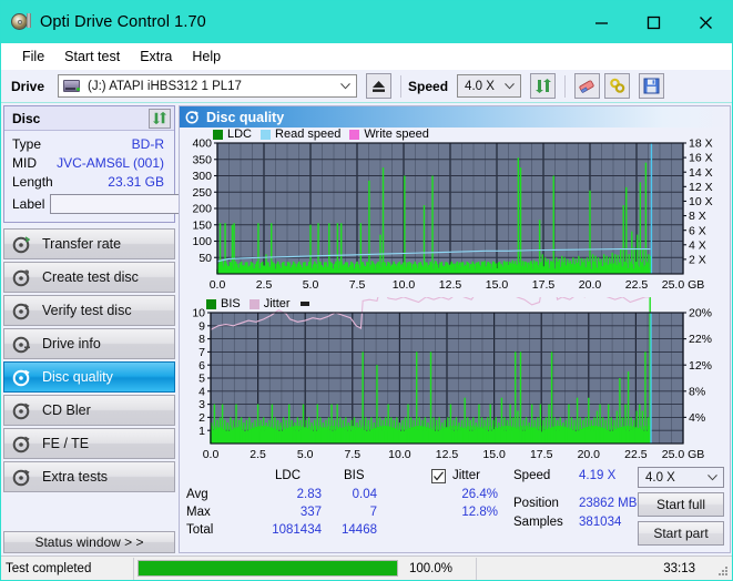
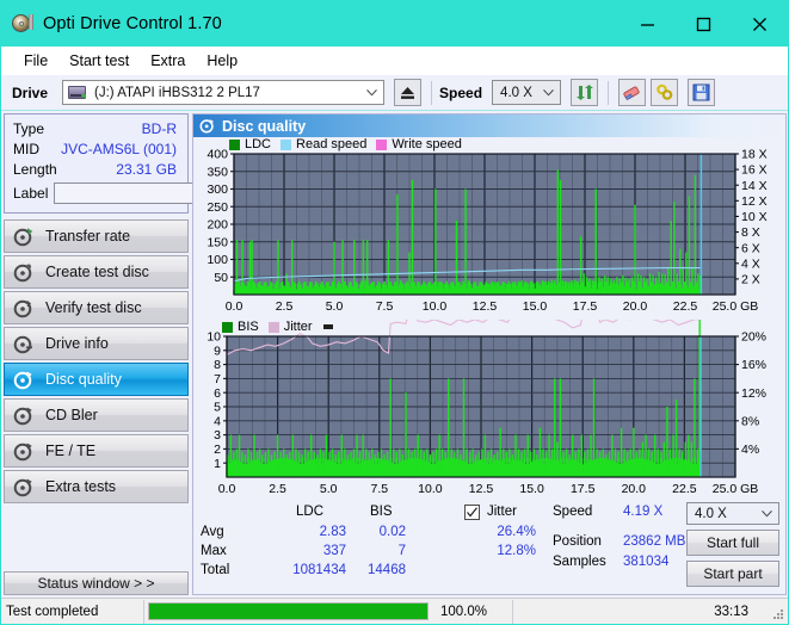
  Opti Drive Control 1.70
  File
  Start test
  Extra
  Help
  Drive
- (J:) ATAPI iHBS312 1 PL17
+ (J:) ATAPI iHBS312 2 PL17
  Speed
  4.0 X
- Disc
  Type
  BD-R
  MID
  JVC-AMS6L (001)
  Length
  23.31 GB
  Label
  Transfer rate
  Create test disc
  Verify test disc
  Drive info
  Disc quality
  CD Bler
  FE / TE
  Extra tests
  Status window > >
  Disc quality
  LDC
  Read speed
  Write speed
  50
  100
  150
  200
  250
  300
  350
  400
  2 X
  4 X
  6 X
  8 X
  10 X
  12 X
  14 X
  16 X
  18 X
  0.0
  2.5
  5.0
  7.5
  10.0
  12.5
  15.0
  17.5
  20.0
  22.5
  25.0 GB
  BIS
  Jitter
  1
  2
  3
  4
  5
  6
  7
  8
  9
  10
  4%
  8%
  12%
- 22%
+ 16%
  20%
  0.0
  2.5
  5.0
  7.5
  10.0
  12.5
  15.0
  17.5
  20.0
  22.5
  25.0 GB
  LDC
  BIS
  Avg
  Max
  Total
  2.83
  337
  1081434
- 0.04
+ 0.02
  7
  14468
  Jitter
  26.4%
  12.8%
  Speed
  4.19 X
  Position
  23862 MB
  Samples
  381034
  4.0 X
  Start full
  Start part
  Test completed
  100.0%
  33:13
